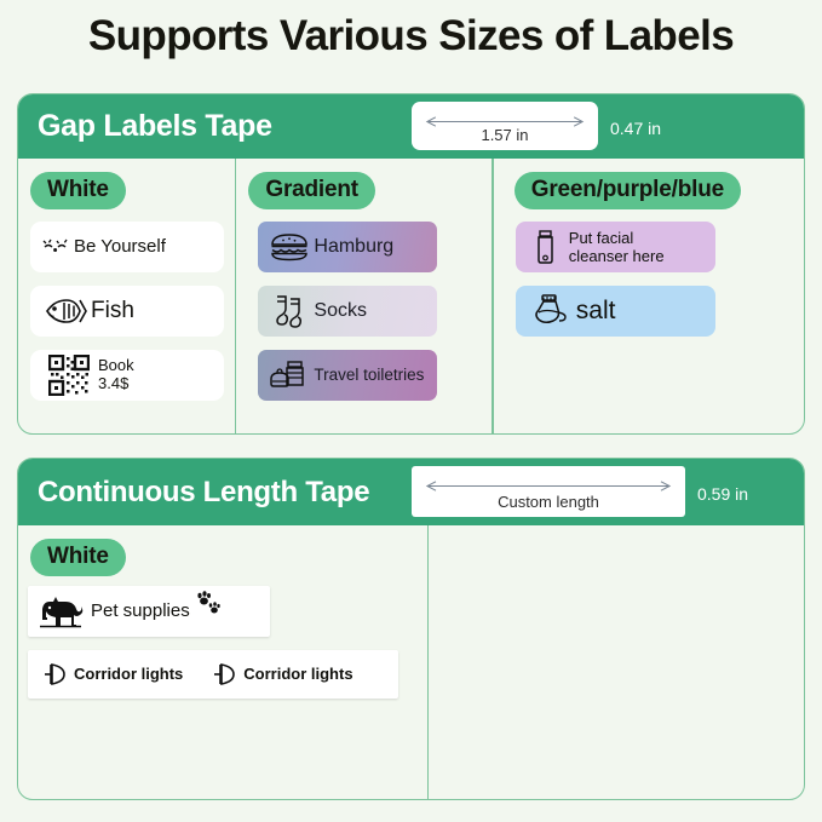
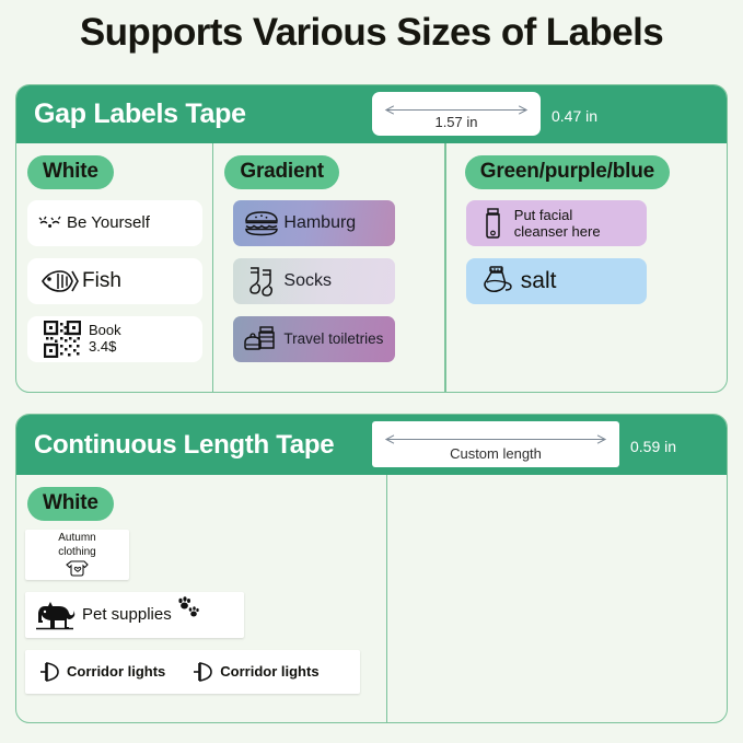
  Supports Various Sizes of Labels
  Gap Labels Tape
  1.57 in
  0.47 in
  White
  Be Yourself
  Fish
  Book
  3.4$
  Gradient
  Hamburg
  Socks
  Travel toiletries
  Green/purple/blue
  Put facial
  cleanser here
  salt
  Continuous Length Tape
  Custom length
  0.59 in
  White
+ Autumn
+ clothing
  Pet supplies
  Corridor lights
  Corridor lights
